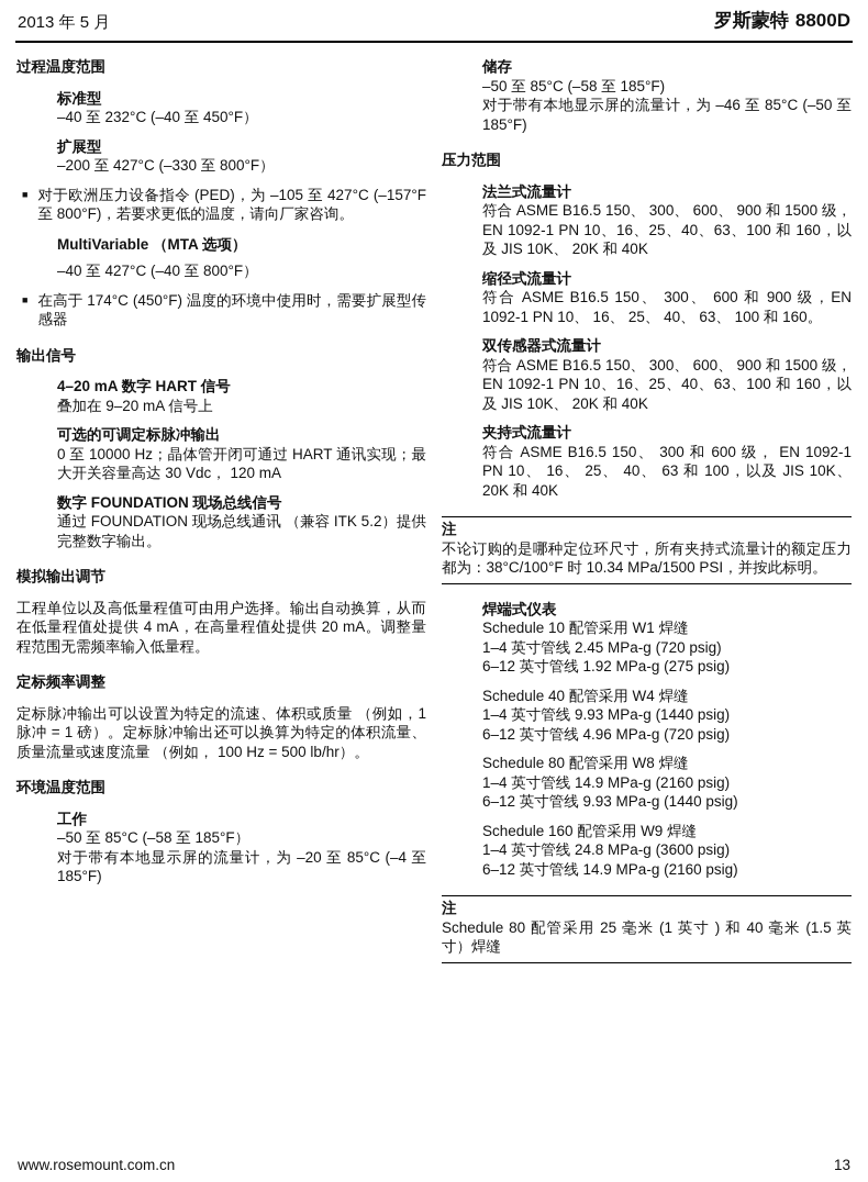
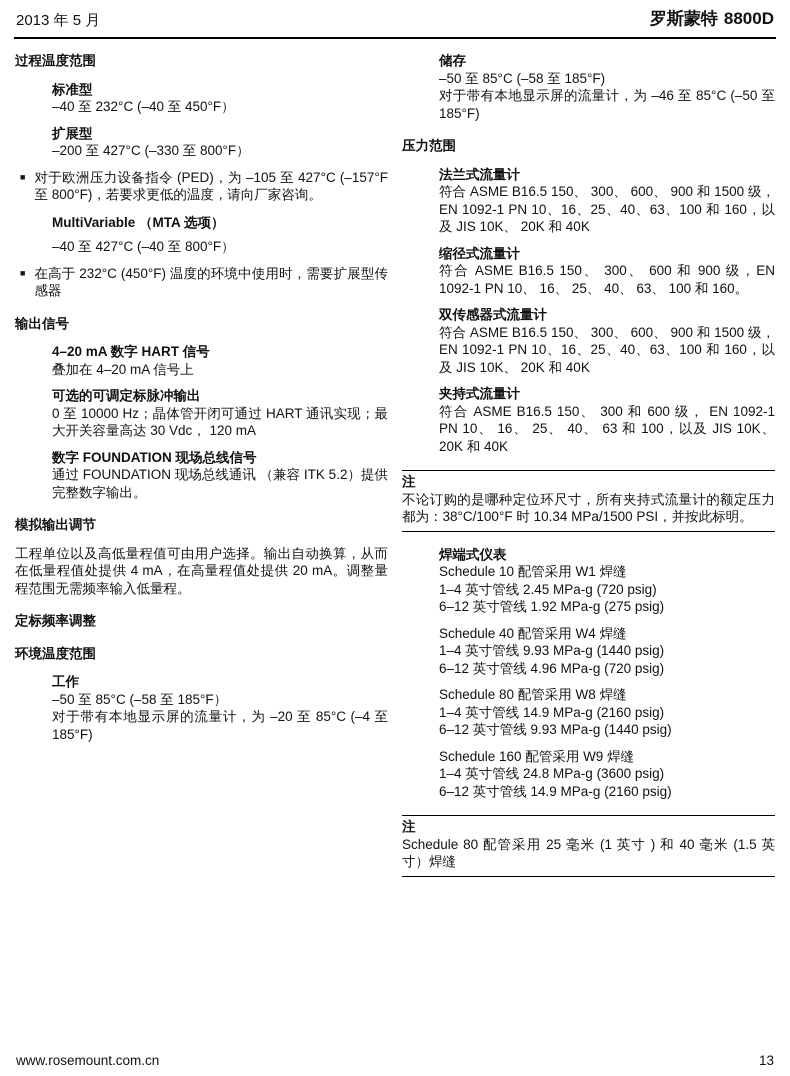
  2013 年 5 月
  罗斯蒙特 8800D
  过程温度范围
  标准型
  –40 至 232°C (–40 至 450°F）
  扩展型
  –200 至 427°C (–330 至 800°F）
  ■
  对于欧洲压力设备指令 (PED)，为 –105 至 427°C (–157°F 至 800°F)，若要求更低的温度，请向厂家咨询。
  MultiVariable （MTA 选项）
  –40 至 427°C (–40 至 800°F）
  ■
- 在高于 174°C (450°F) 温度的环境中使用时，需要扩展型传感器
+ 在高于 232°C (450°F) 温度的环境中使用时，需要扩展型传感器
  输出信号
  4–20 mA 数字 HART 信号
- 叠加在 9–20 mA 信号上
+ 叠加在 4–20 mA 信号上
  可选的可调定标脉冲输出
  0 至 10000 Hz；晶体管开闭可通过 HART 通讯实现；最大开关容量高达 30 Vdc， 120 mA
  数字 FOUNDATION 现场总线信号
  通过 FOUNDATION 现场总线通讯 （兼容 ITK 5.2）提供完整数字输出。
  模拟输出调节
  工程单位以及高低量程值可由用户选择。输出自动换算，从而在低量程值处提供 4 mA，在高量程值处提供 20 mA。调整量程范围无需频率输入低量程。
  定标频率调整
- 定标脉冲输出可以设置为特定的流速、体积或质量 （例如，1 脉冲 = 1 磅）。定标脉冲输出还可以换算为特定的体积流量、质量流量或速度流量 （例如， 100 Hz = 500 lb/hr）。
  环境温度范围
  工作
  –50 至 85°C (–58 至 185°F）
  对于带有本地显示屏的流量计，为 –20 至 85°C (–4 至 185°F)
  储存
  –50 至 85°C (–58 至 185°F)
  对于带有本地显示屏的流量计，为 –46 至 85°C (–50 至 185°F)
  压力范围
  法兰式流量计
  符合 ASME B16.5 150、 300、 600、 900 和 1500 级，EN 1092-1 PN 10、16、25、40、63、100 和 160，以及 JIS 10K、 20K 和 40K
  缩径式流量计
  符合 ASME B16.5 150、 300、 600 和 900 级，EN 1092-1 PN 10、 16、 25、 40、 63、 100 和 160。
  双传感器式流量计
  符合 ASME B16.5 150、 300、 600、 900 和 1500 级，EN 1092-1 PN 10、16、25、40、63、100 和 160，以及 JIS 10K、 20K 和 40K
  夹持式流量计
  符合 ASME B16.5 150、 300 和 600 级， EN 1092-1 PN 10、 16、 25、 40、 63 和 100，以及 JIS 10K、 20K 和 40K
  注
  不论订购的是哪种定位环尺寸，所有夹持式流量计的额定压力都为：38°C/100°F 时 10.34 MPa/1500 PSI，并按此标明。
  焊端式仪表
  Schedule 10 配管采用 W1 焊缝
  1–4 英寸管线 2.45 MPa-g (720 psig)
  6–12 英寸管线 1.92 MPa-g (275 psig)
  Schedule 40 配管采用 W4 焊缝
  1–4 英寸管线 9.93 MPa-g (1440 psig)
  6–12 英寸管线 4.96 MPa-g (720 psig)
  Schedule 80 配管采用 W8 焊缝
  1–4 英寸管线 14.9 MPa-g (2160 psig)
  6–12 英寸管线 9.93 MPa-g (1440 psig)
  Schedule 160 配管采用 W9 焊缝
  1–4 英寸管线 24.8 MPa-g (3600 psig)
  6–12 英寸管线 14.9 MPa-g (2160 psig)
  注
  Schedule 80 配管采用 25 毫米 (1 英寸 ) 和 40 毫米 (1.5 英寸）焊缝
  www.rosemount.com.cn
  13
